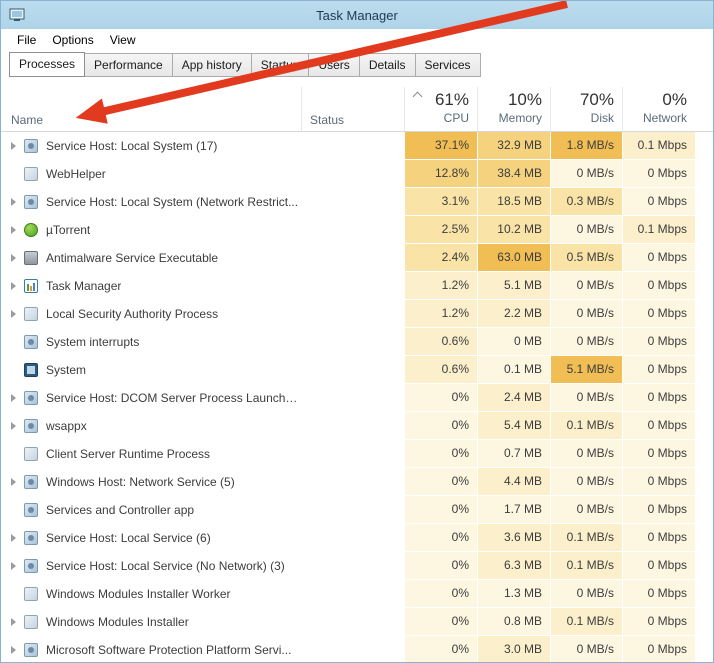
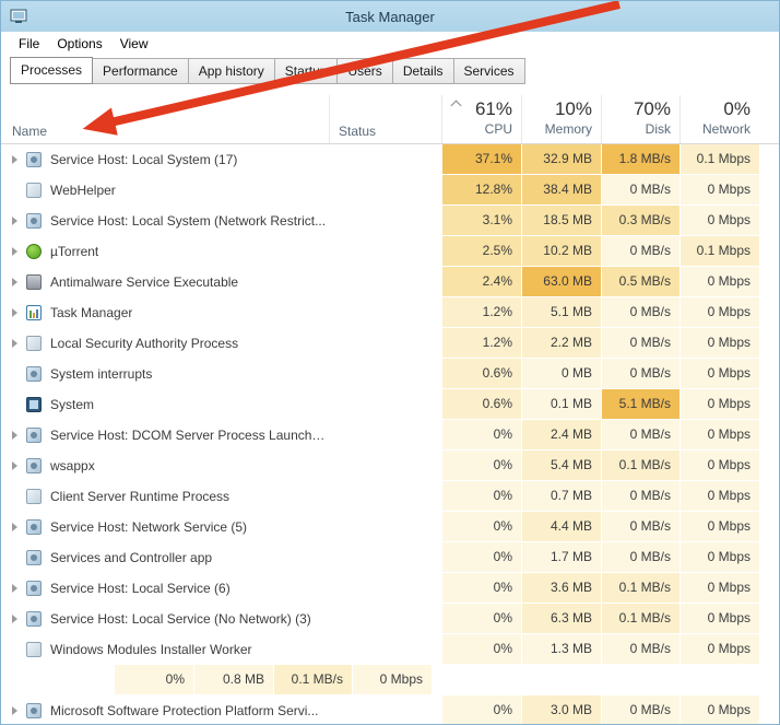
  Task Manager
  File
  Options
  View
  Processes
  Performance
  App history
  Start
  Users
  Details
  Services
  Name
  Status
  61%
  CPU
  10%
  Memory
  70%
  Disk
  0%
  Network
  Service Host: Local System (17)
  37.1%
  32.9 MB
  1.8 MB/s
  0.1 Mbps
  WebHelper
  12.8%
  38.4 MB
  0 MB/s
  0 Mbps
  Service Host: Local System (Network Restrict...
  3.1%
  18.5 MB
  0.3 MB/s
  0 Mbps
  µTorrent
  2.5%
  10.2 MB
  0 MB/s
  0.1 Mbps
  Antimalware Service Executable
  2.4%
  63.0 MB
  0.5 MB/s
  0 Mbps
  Task Manager
  1.2%
  5.1 MB
  0 MB/s
  0 Mbps
  Local Security Authority Process
  1.2%
  2.2 MB
  0 MB/s
  0 Mbps
  System interrupts
  0.6%
  0 MB
  0 MB/s
  0 Mbps
  System
  0.6%
  0.1 MB
  5.1 MB/s
  0 Mbps
  Service Host: DCOM Server Process Launcher..
  0%
  2.4 MB
  0 MB/s
  0 Mbps
  wsappx
  0%
  5.4 MB
  0.1 MB/s
  0 Mbps
  Client Server Runtime Process
  0%
  0.7 MB
  0 MB/s
  0 Mbps
- Windows Host: Network Service (5)
+ Service Host: Network Service (5)
  0%
  4.4 MB
  0 MB/s
  0 Mbps
  Services and Controller app
  0%
  1.7 MB
  0 MB/s
  0 Mbps
  Service Host: Local Service (6)
  0%
  3.6 MB
  0.1 MB/s
  0 Mbps
  Service Host: Local Service (No Network) (3)
  0%
  6.3 MB
  0.1 MB/s
  0 Mbps
  Windows Modules Installer Worker
  0%
  1.3 MB
  0 MB/s
  0 Mbps
- Windows Modules Installer
  0%
  0.8 MB
  0.1 MB/s
  0 Mbps
  Microsoft Software Protection Platform Servi...
  0%
  3.0 MB
  0 MB/s
  0 Mbps
